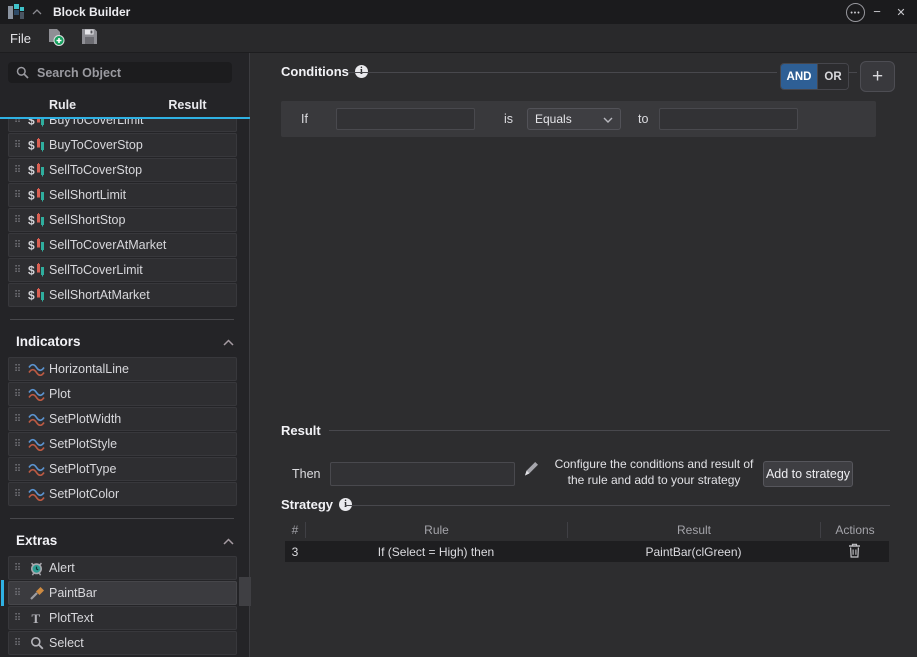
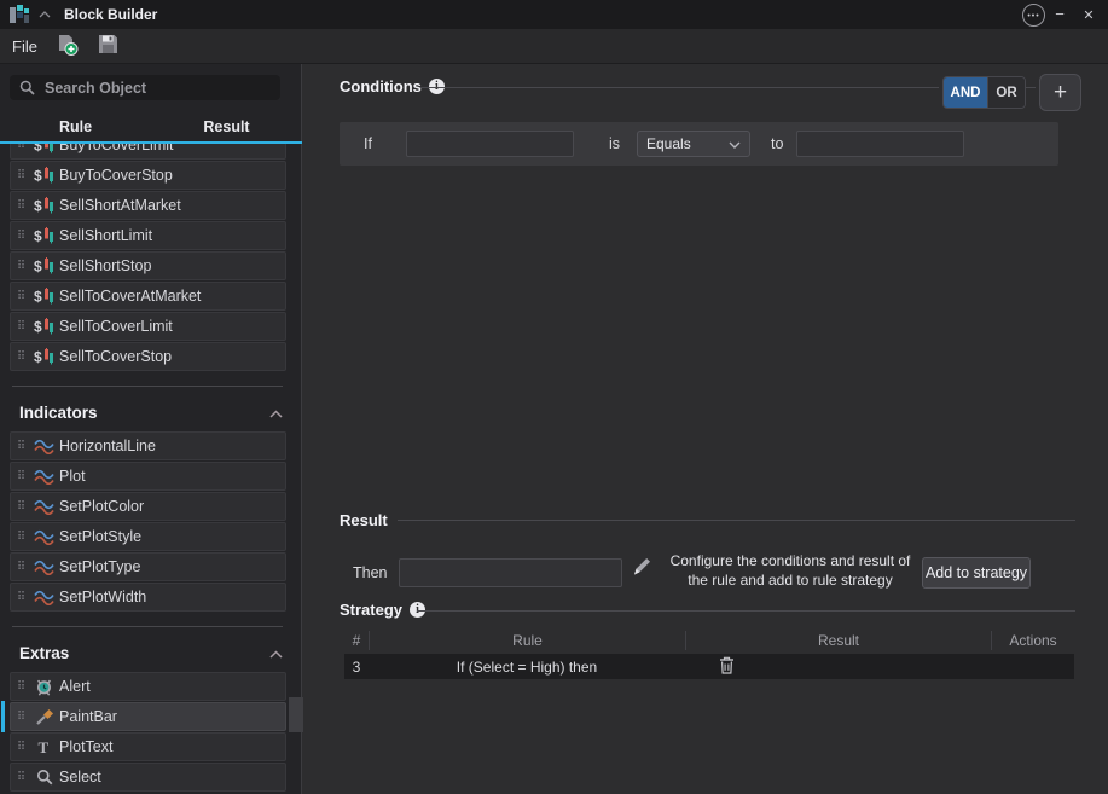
  Block Builder
  File
  Search Object
  Rule
  Result
  $
  BuyToCoverLimit
  $
  BuyToCoverStop
  $
- SellToCoverStop
+ SellShortAtMarket
  $
  SellShortLimit
  $
  SellShortStop
  $
  SellToCoverAtMarket
  $
  SellToCoverLimit
  $
- SellShortAtMarket
+ SellToCoverStop
  Indicators
  HorizontalLine
  Plot
- SetPlotWidth
+ SetPlotColor
  SetPlotStyle
  SetPlotType
- SetPlotColor
+ SetPlotWidth
  Extras
  Alert
  PaintBar
  T
  PlotText
  Select
  Conditions
  AND
  OR
  +
  If
  is
  Equals
  to
  Result
  Then
  Configure the conditions and result of
- the rule and add to your strategy
+ the rule and add to rule strategy
  Add to strategy
  Strategy
  #
  Rule
  Result
  Actions
  3
  If (Select = High) then
- PaintBar(clGreen)
